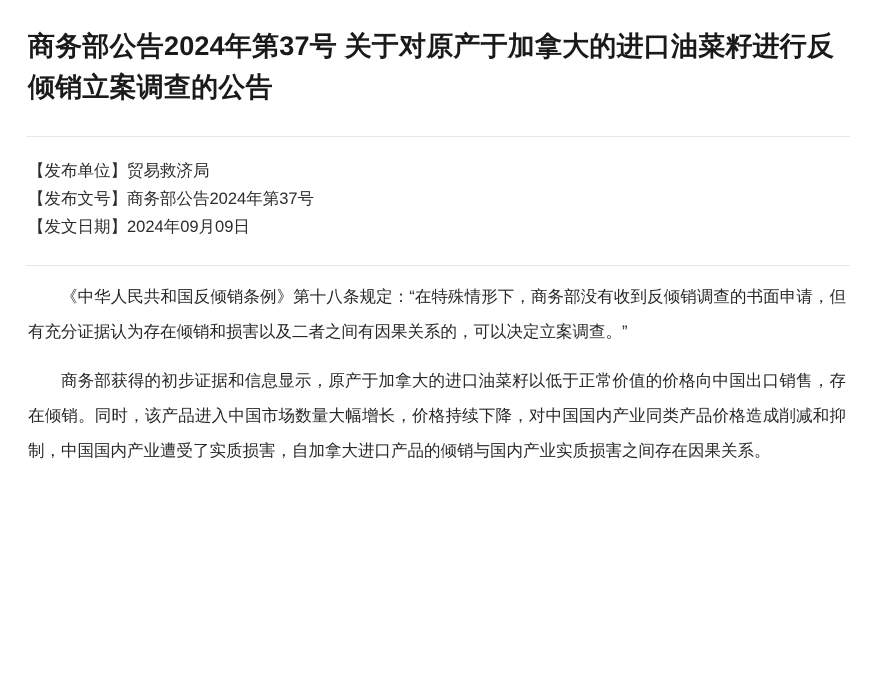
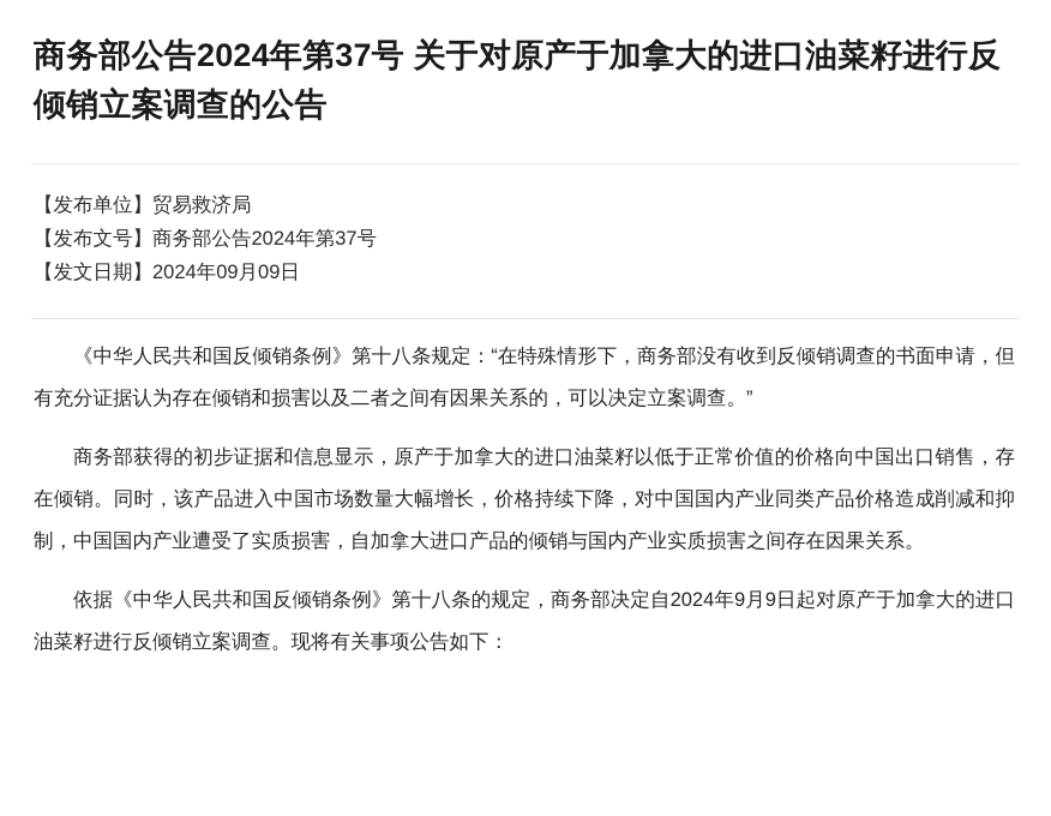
  商务部公告2024年第37号 关于对原产于加拿大的进口油菜籽进行反倾销立案调查的公告
  【发布单位】贸易救济局
  【发布文号】商务部公告2024年第37号
  【发文日期】2024年09月09日
  《中华人民共和国反倾销条例》第十八条规定：“在特殊情形下，商务部没有收到反倾销调查的书面申请，但有充分证据认为存在倾销和损害以及二者之间有因果关系的，可以决定立案调查。”
  商务部获得的初步证据和信息显示，原产于加拿大的进口油菜籽以低于正常价值的价格向中国出口销售，存在倾销。同时，该产品进入中国市场数量大幅增长，价格持续下降，对中国国内产业同类产品价格造成削减和抑制，中国国内产业遭受了实质损害，自加拿大进口产品的倾销与国内产业实质损害之间存在因果关系。
+ 依据《中华人民共和国反倾销条例》第十八条的规定，商务部决定自2024年9月9日起对原产于加拿大的进口油菜籽进行反倾销立案调查。现将有关事项公告如下：
